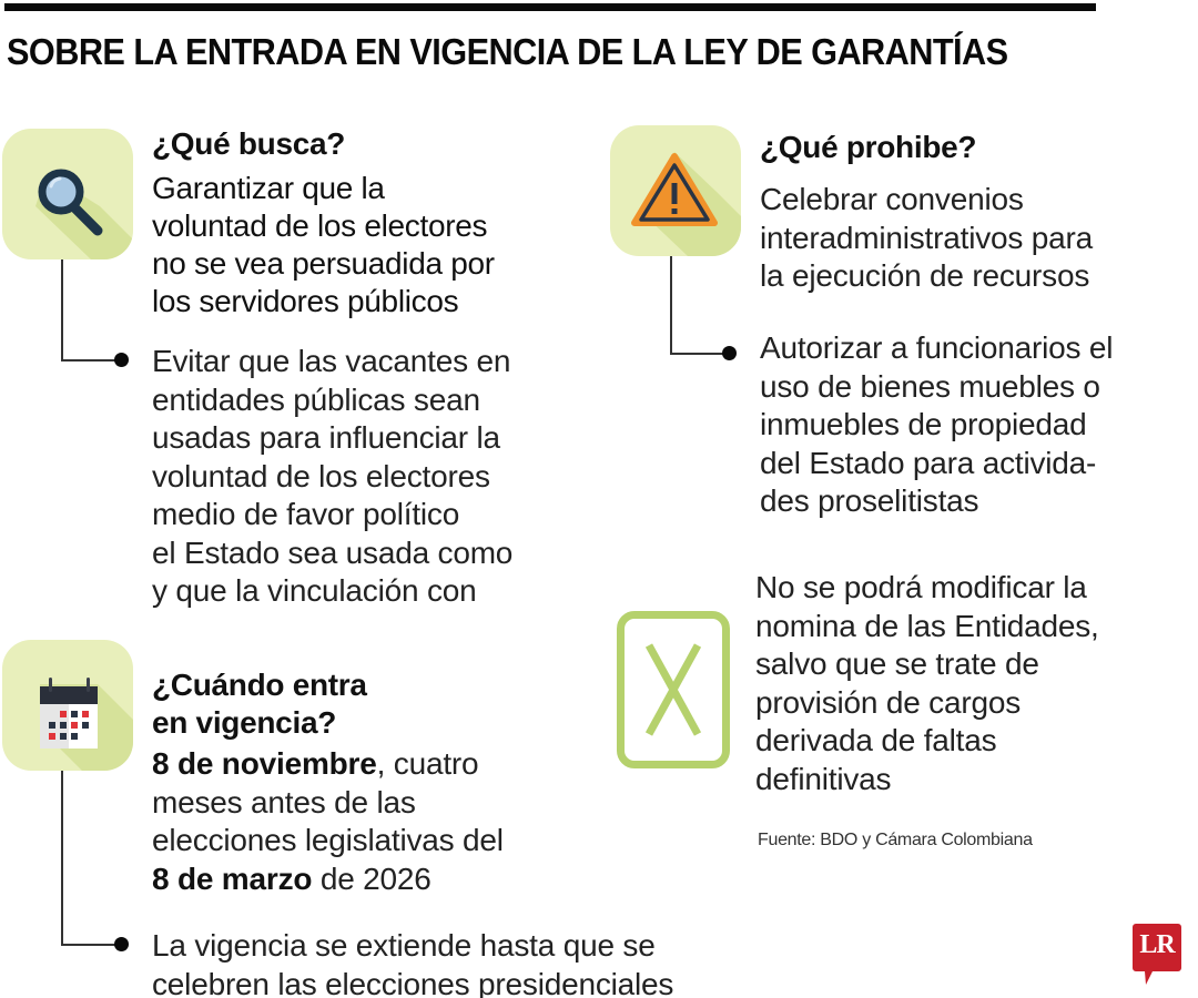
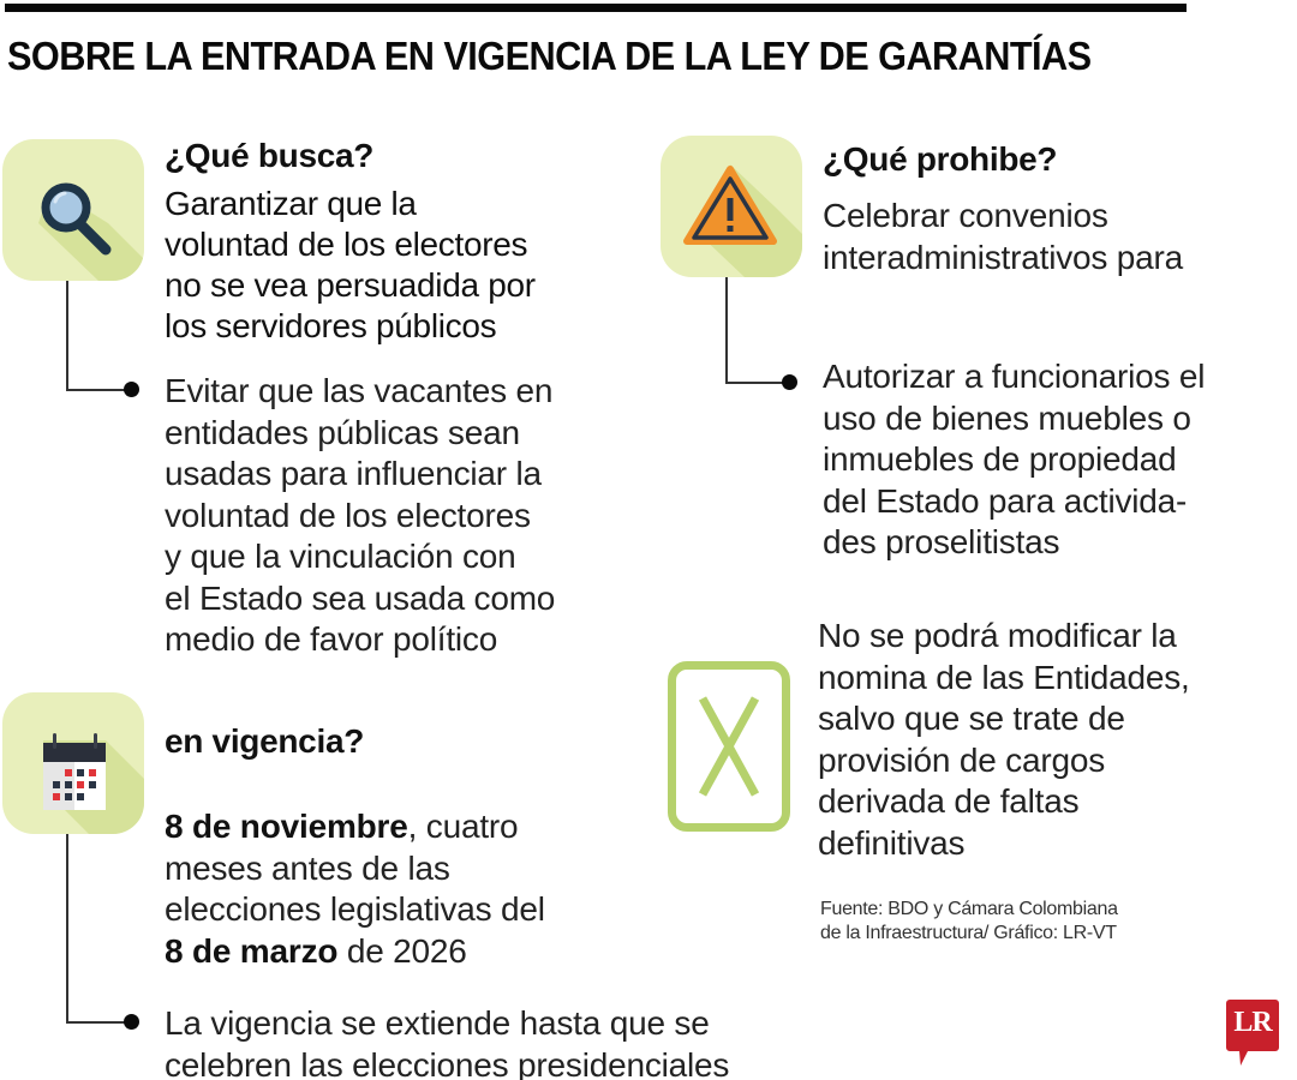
  SOBRE LA ENTRADA EN VIGENCIA DE LA LEY DE GARANTÍAS
  ¿Qué busca?
  Garantizar que la
  voluntad de los electores
  no se vea persuadida por
  los servidores públicos
  Evitar que las vacantes en
  entidades públicas sean
  usadas para influenciar la
  voluntad de los electores
- medio de favor político
+ y que la vinculación con
  el Estado sea usada como
- y que la vinculación con
+ medio de favor político
- ¿Cuándo entra
  en vigencia?
  8 de noviembre, cuatro
  meses antes de las
  elecciones legislativas del
  8 de marzo de 2026
  La vigencia se extiende hasta que se
  celebren las elecciones presidenciales
  ¿Qué prohibe?
  Celebrar convenios
  interadministrativos para
- la ejecución de recursos
  Autorizar a funcionarios el
  uso de bienes muebles o
  inmuebles de propiedad
  del Estado para activida-
  des proselitistas
  No se podrá modificar la
  nomina de las Entidades,
  salvo que se trate de
  provisión de cargos
  derivada de faltas
  definitivas
  Fuente: BDO y Cámara Colombiana
+ de la Infraestructura/ Gráfico: LR-VT
  LR
